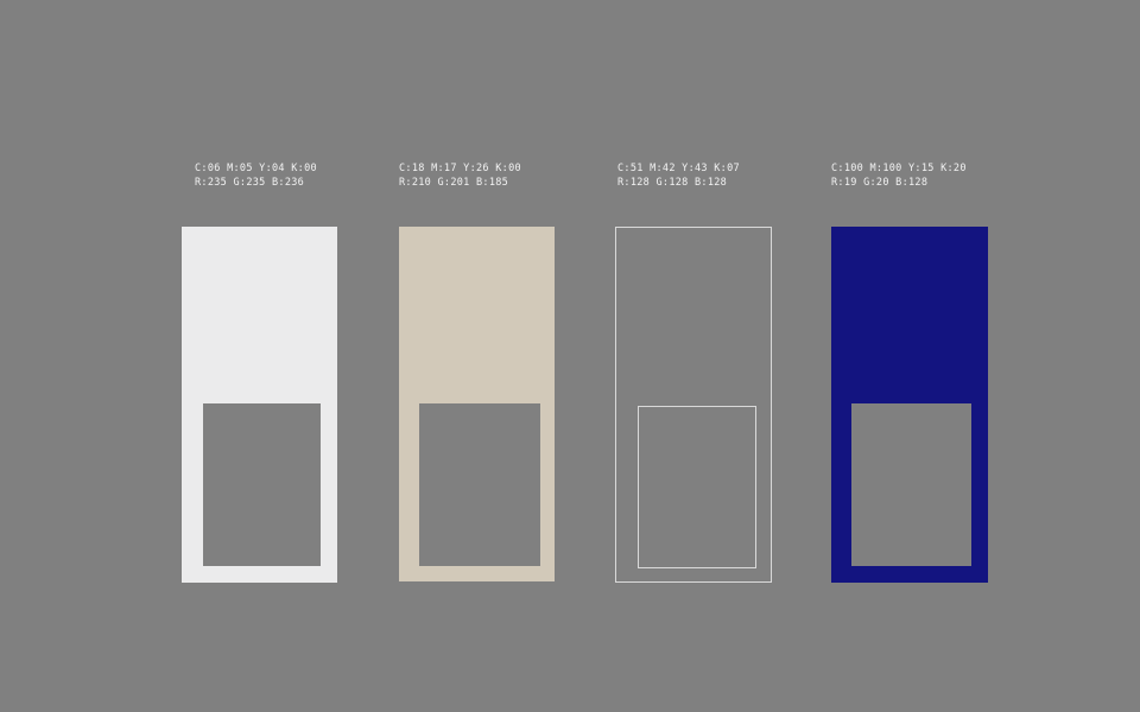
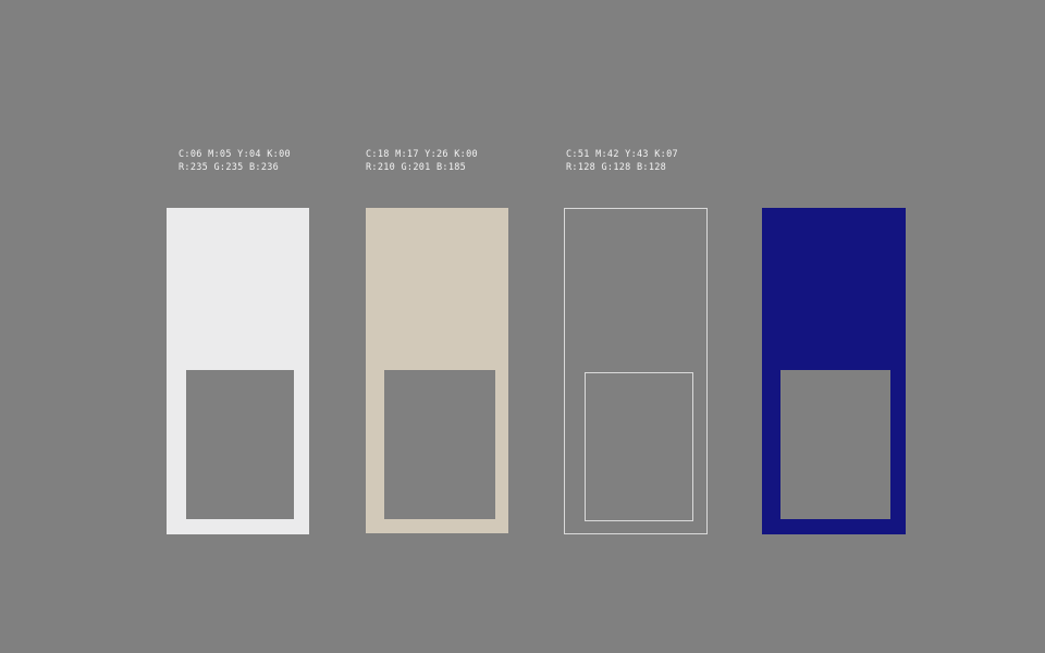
  C:06 M:05 Y:04 K:00
  R:235 G:235 B:236
  C:18 M:17 Y:26 K:00
  R:210 G:201 B:185
  C:51 M:42 Y:43 K:07
  R:128 G:128 B:128
- C:100 M:100 Y:15 K:20
- R:19 G:20 B:128
